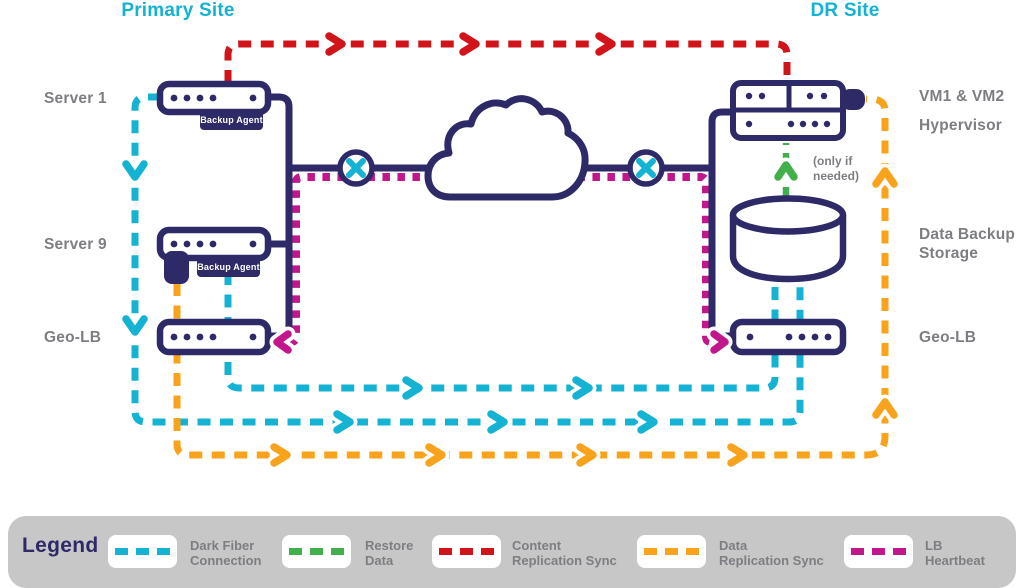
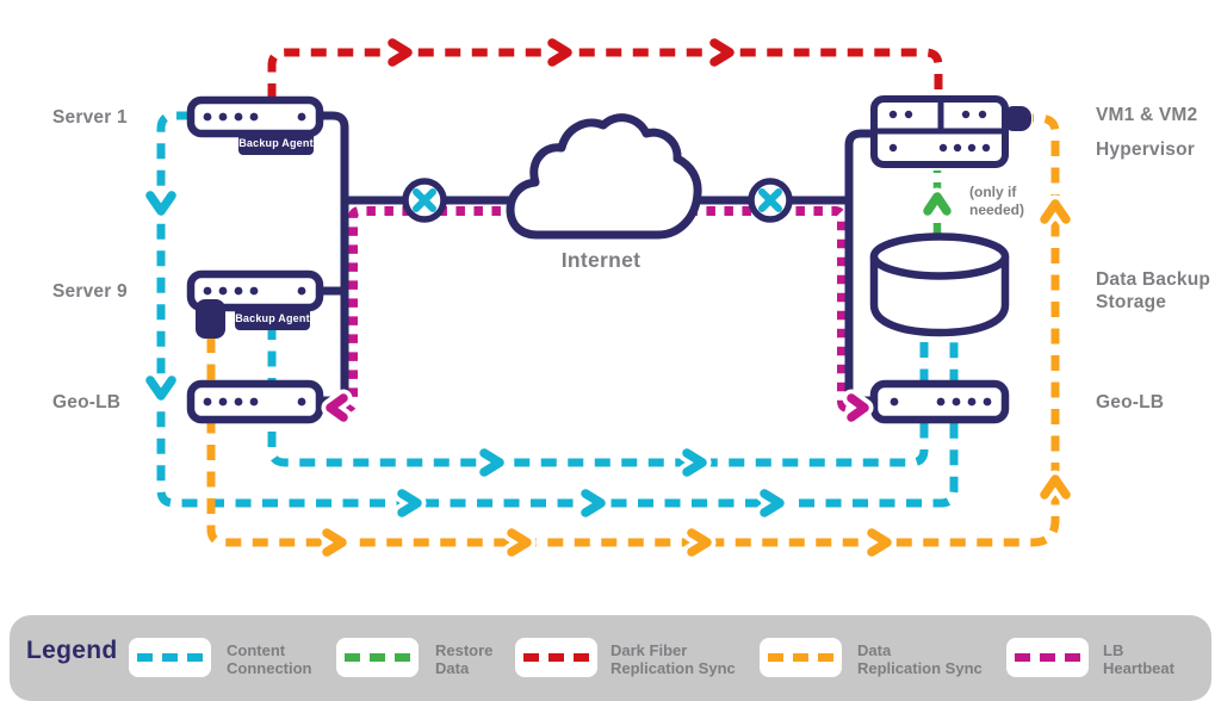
- Primary Site
- DR Site
  Server 1
  Server 9
  Geo-LB
  VM1 & VM2
  Hypervisor
  Data Backup
  Storage
  Geo-LB
+ Internet
  Backup Agent
  Backup Agent
  (only if
  needed)
  Legend
- Dark Fiber
+ Content
  Connection
  Restore
  Data
- Content
+ Dark Fiber
  Replication Sync
  Data
  Replication Sync
  LB
  Heartbeat
